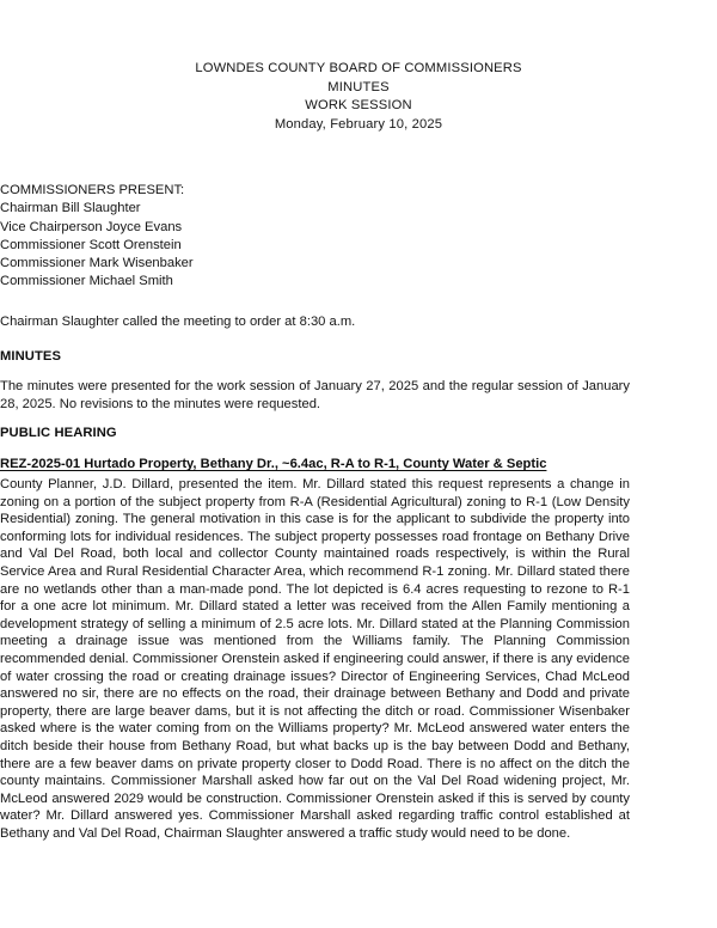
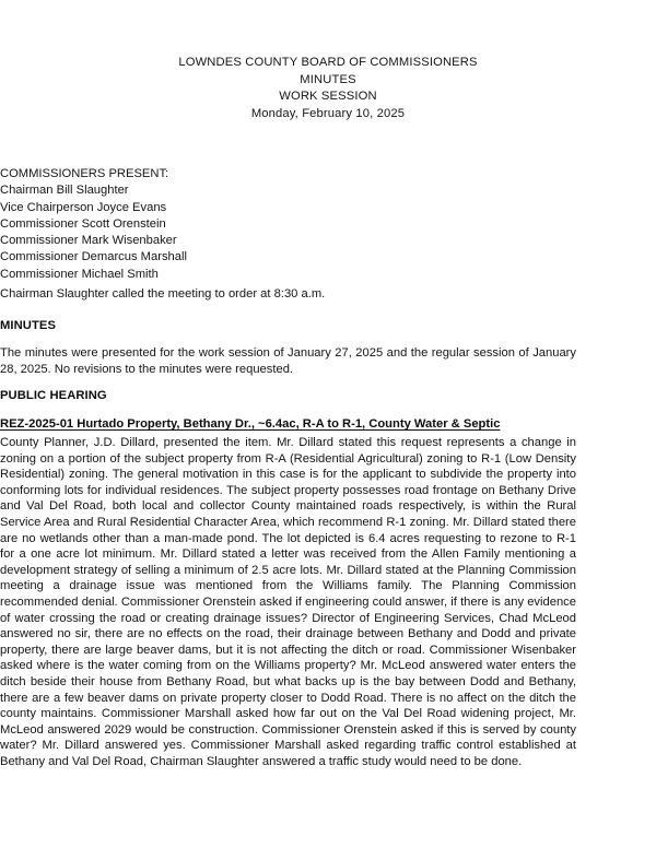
  LOWNDES COUNTY BOARD OF COMMISSIONERS
  MINUTES
  WORK SESSION
  Monday, February 10, 2025
  COMMISSIONERS PRESENT:
  Chairman Bill Slaughter
  Vice Chairperson Joyce Evans
  Commissioner Scott Orenstein
  Commissioner Mark Wisenbaker
+ Commissioner Demarcus Marshall
  Commissioner Michael Smith
  Chairman Slaughter called the meeting to order at 8:30 a.m.
  MINUTES
  The minutes were presented for the work session of January 27, 2025 and the regular session of January 28, 2025. No revisions to the minutes were requested.
  PUBLIC HEARING
  REZ-2025-01 Hurtado Property, Bethany Dr., ~6.4ac, R-A to R-1, County Water & Septic
  County Planner, J.D. Dillard, presented the item. Mr. Dillard stated this request represents a change in zoning on a portion of the subject property from R-A (Residential Agricultural) zoning to R-1 (Low Density Residential) zoning. The general motivation in this case is for the applicant to subdivide the property into conforming lots for individual residences. The subject property possesses road frontage on Bethany Drive and Val Del Road, both local and collector County maintained roads respectively, is within the Rural Service Area and Rural Residential Character Area, which recommend R-1 zoning. Mr. Dillard stated there are no wetlands other than a man-made pond. The lot depicted is 6.4 acres requesting to rezone to R-1 for a one acre lot minimum. Mr. Dillard stated a letter was received from the Allen Family mentioning a development strategy of selling a minimum of 2.5 acre lots. Mr. Dillard stated at the Planning Commission meeting a drainage issue was mentioned from the Williams family. The Planning Commission recommended denial. Commissioner Orenstein asked if engineering could answer, if there is any evidence of water crossing the road or creating drainage issues? Director of Engineering Services, Chad McLeod answered no sir, there are no effects on the road, their drainage between Bethany and Dodd and private property, there are large beaver dams, but it is not affecting the ditch or road. Commissioner Wisenbaker asked where is the water coming from on the Williams property? Mr. McLeod answered water enters the ditch beside their house from Bethany Road, but what backs up is the bay between Dodd and Bethany, there are a few beaver dams on private property closer to Dodd Road. There is no affect on the ditch the county maintains. Commissioner Marshall asked how far out on the Val Del Road widening project, Mr. McLeod answered 2029 would be construction. Commissioner Orenstein asked if this is served by county water? Mr. Dillard answered yes. Commissioner Marshall asked regarding traffic control established at Bethany and Val Del Road, Chairman Slaughter answered a traffic study would need to be done.
